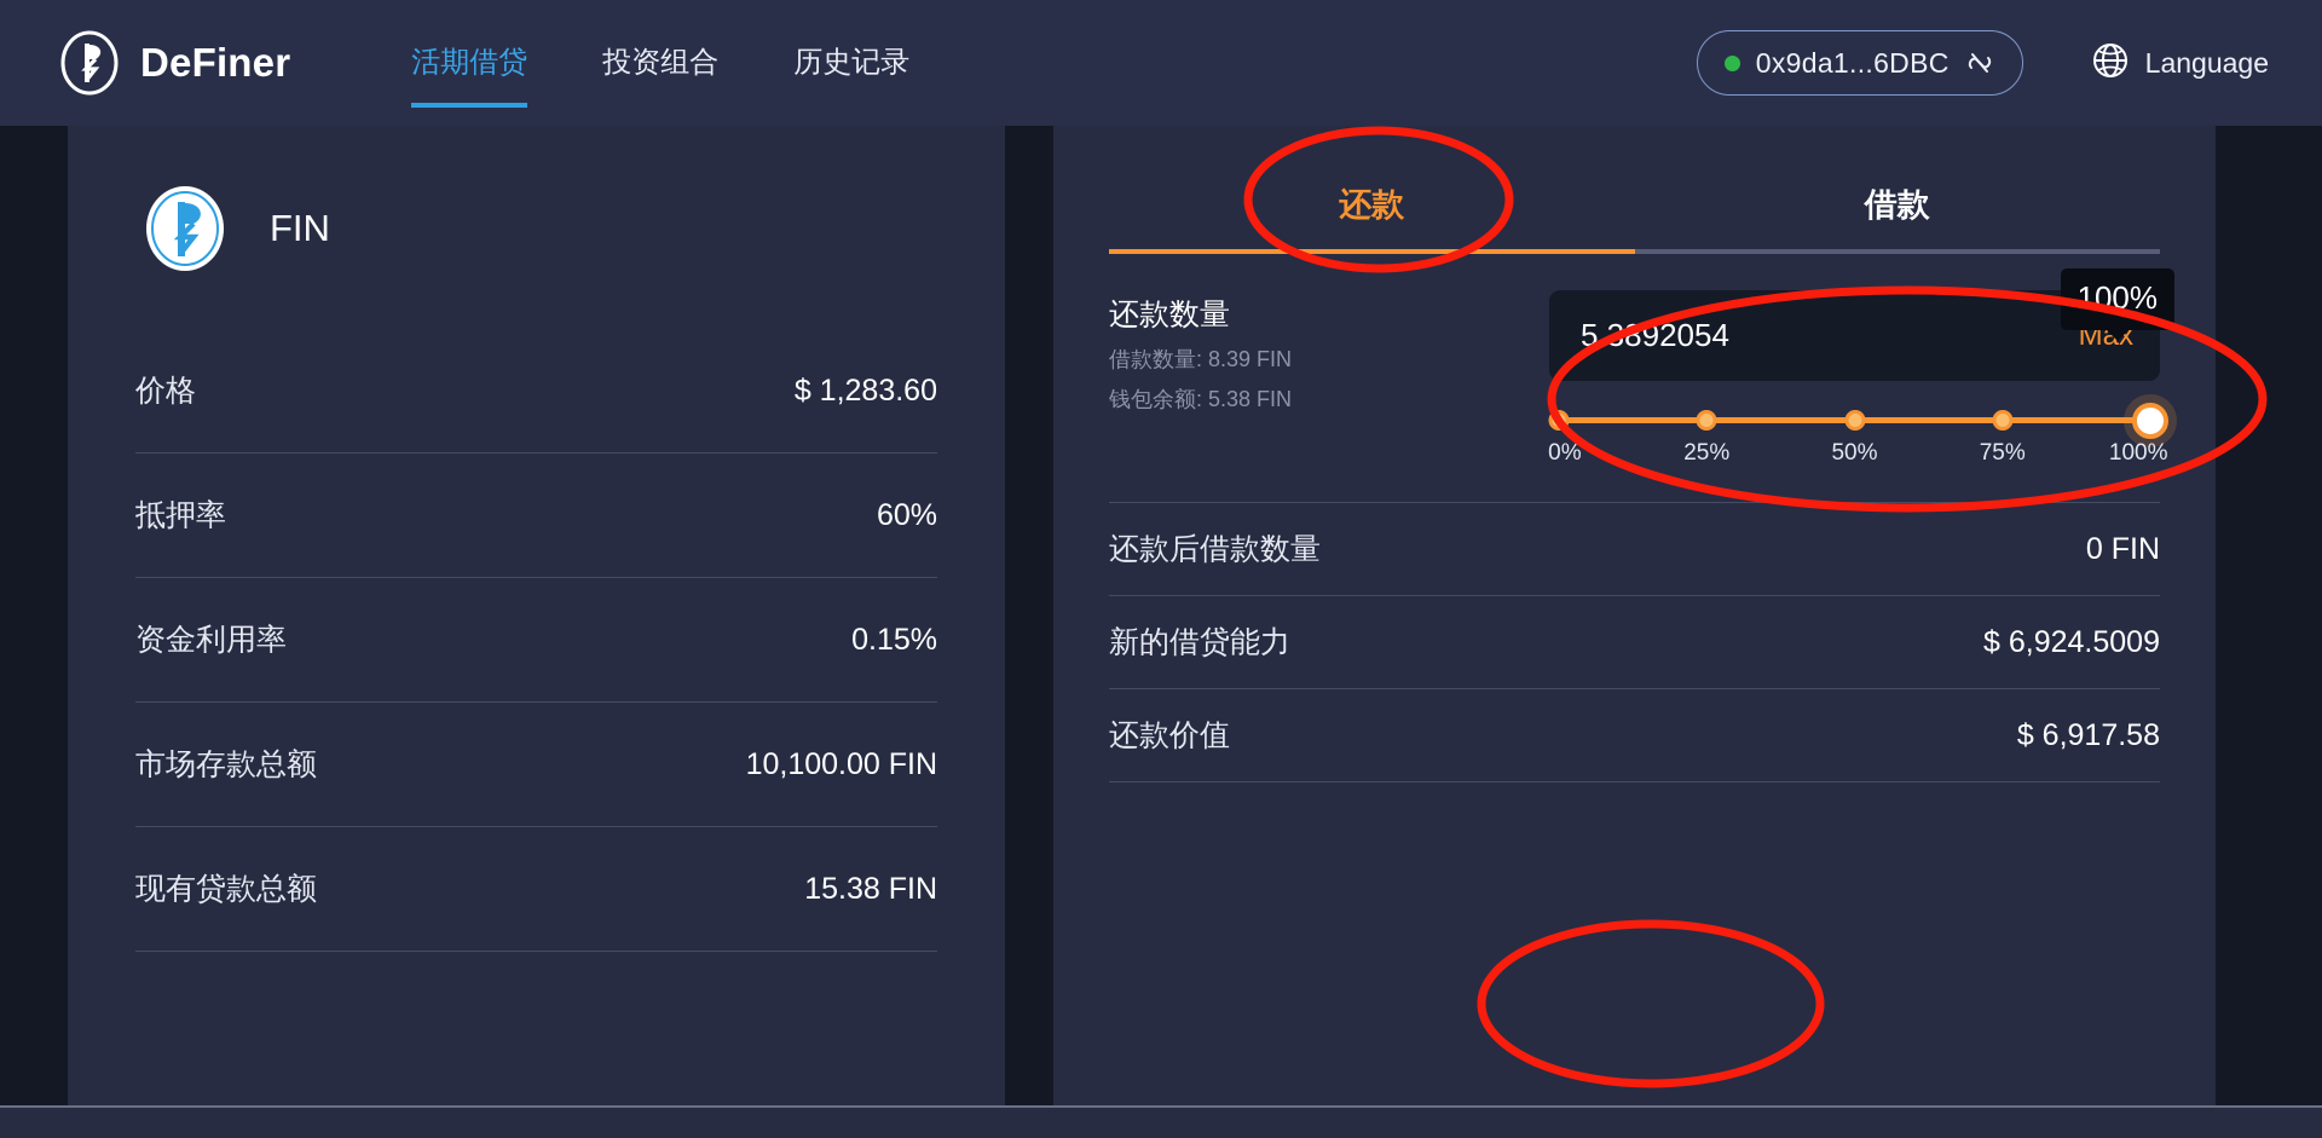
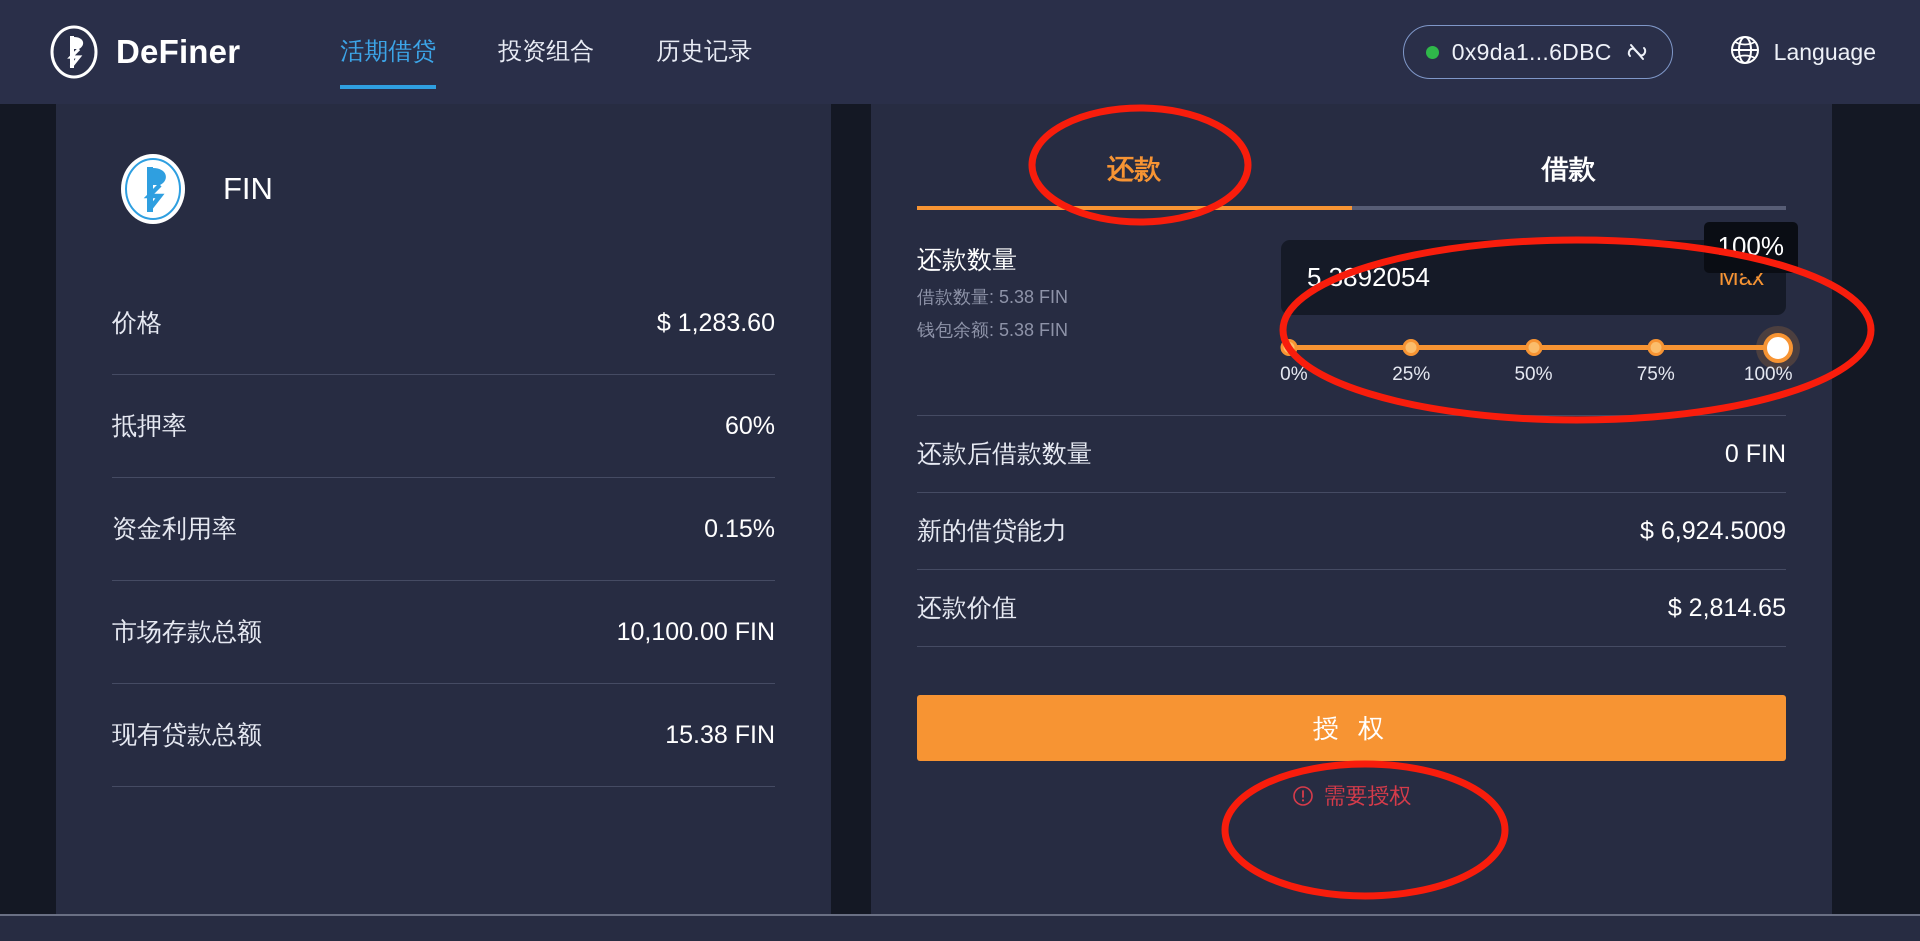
  DeFiner
  活期借贷
  投资组合
  历史记录
  0x9da1...6DBC
  Language
  FIN
  价格
  $ 1,283.60
  抵押率
  60%
  资金利用率
  0.15%
  市场存款总额
  10,100.00 FIN
  现有贷款总额
  15.38 FIN
  还款
  借款
  还款数量
- 借款数量: 8.39 FIN
+ 借款数量: 5.38 FIN
  钱包余额: 5.38 FIN
  5.892054
  0%
  25%
  50%
  75%
  100%
  100%
  还款后借款数量
  0 FIN
  新的借贷能力
  $ 6,924.5009
  还款价值
- $ 6,917.58
+ $ 2,814.65
+ 授 权
+ 需要授权
